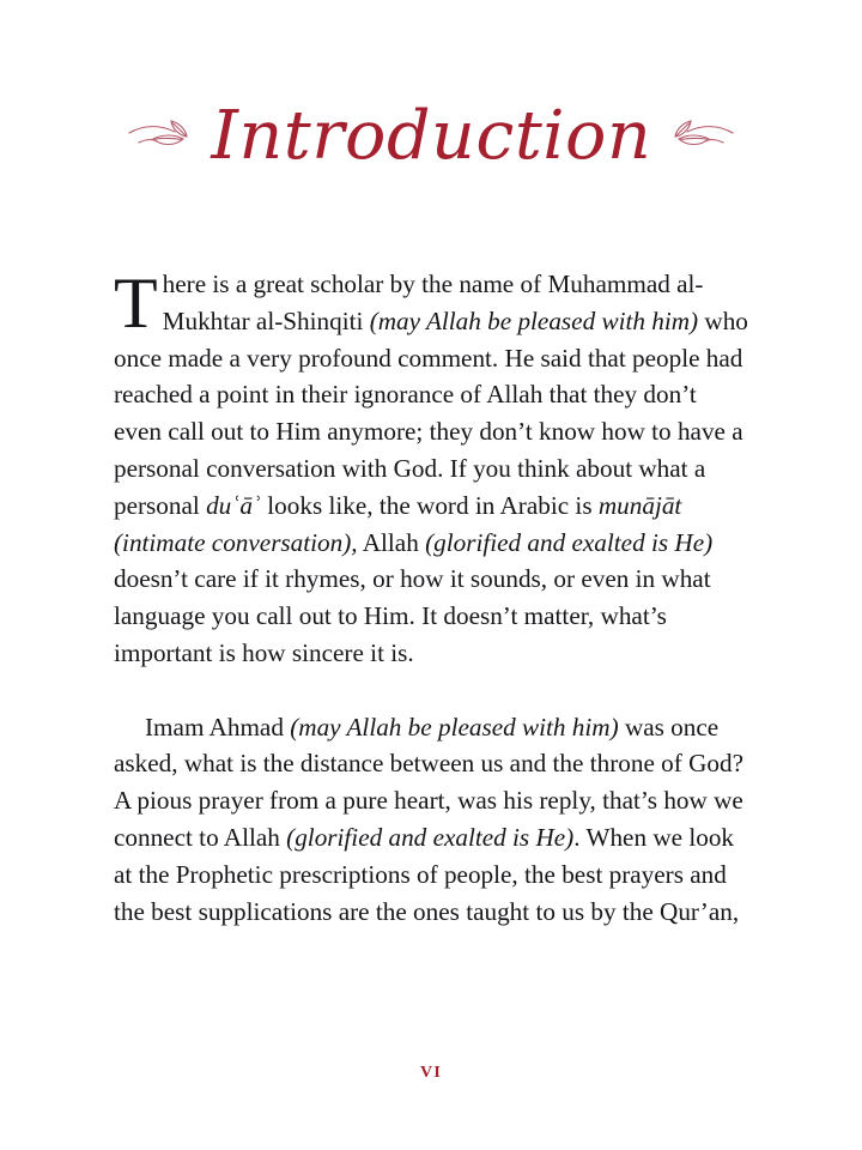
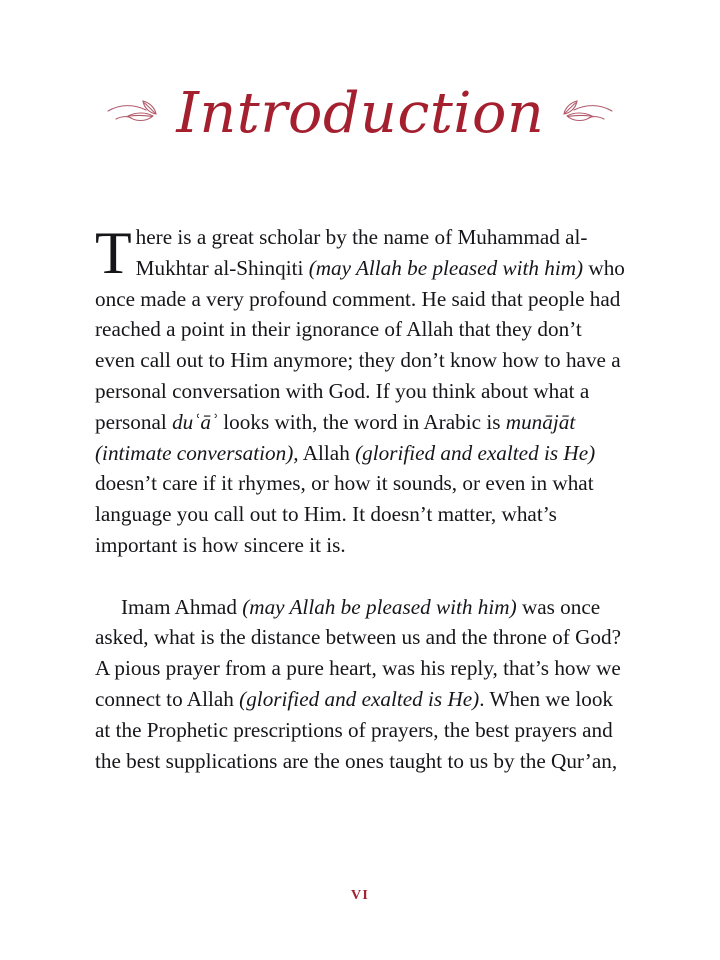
  Introduction
- There is a great scholar by the name of Muhammad al-Mukhtar al-Shinqiti (may Allah be pleased with him) who once made a very profound comment. He said that people had reached a point in their ignorance of Allah that they don’t even call out to Him anymore; they don’t know how to have a personal conversation with God. If you think about what a personal duʿāʾ looks like, the word in Arabic is munājāt (intimate conversation), Allah (glorified and exalted is He) doesn’t care if it rhymes, or how it sounds, or even in what language you call out to Him. It doesn’t matter, what’s important is how sincere it is.
+ There is a great scholar by the name of Muhammad al-Mukhtar al-Shinqiti (may Allah be pleased with him) who once made a very profound comment. He said that people had reached a point in their ignorance of Allah that they don’t even call out to Him anymore; they don’t know how to have a personal conversation with God. If you think about what a personal duʿāʾ looks with, the word in Arabic is munājāt (intimate conversation), Allah (glorified and exalted is He) doesn’t care if it rhymes, or how it sounds, or even in what language you call out to Him. It doesn’t matter, what’s important is how sincere it is.
- Imam Ahmad (may Allah be pleased with him) was once asked, what is the distance between us and the throne of God? A pious prayer from a pure heart, was his reply, that’s how we connect to Allah (glorified and exalted is He). When we look at the Prophetic prescriptions of people, the best prayers and the best supplications are the ones taught to us by the Qur’an,
+ Imam Ahmad (may Allah be pleased with him) was once asked, what is the distance between us and the throne of God? A pious prayer from a pure heart, was his reply, that’s how we connect to Allah (glorified and exalted is He). When we look at the Prophetic prescriptions of prayers, the best prayers and the best supplications are the ones taught to us by the Qur’an,
  VI
